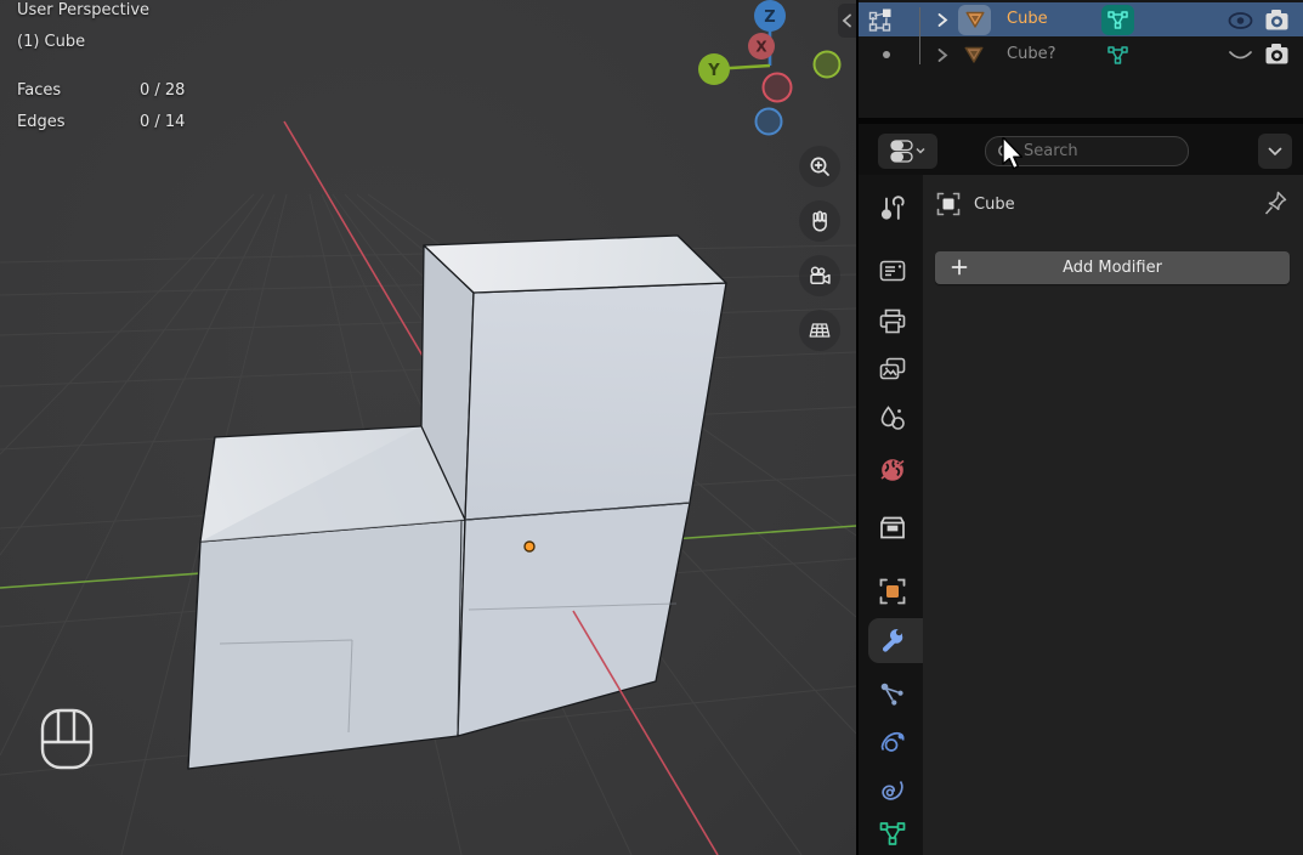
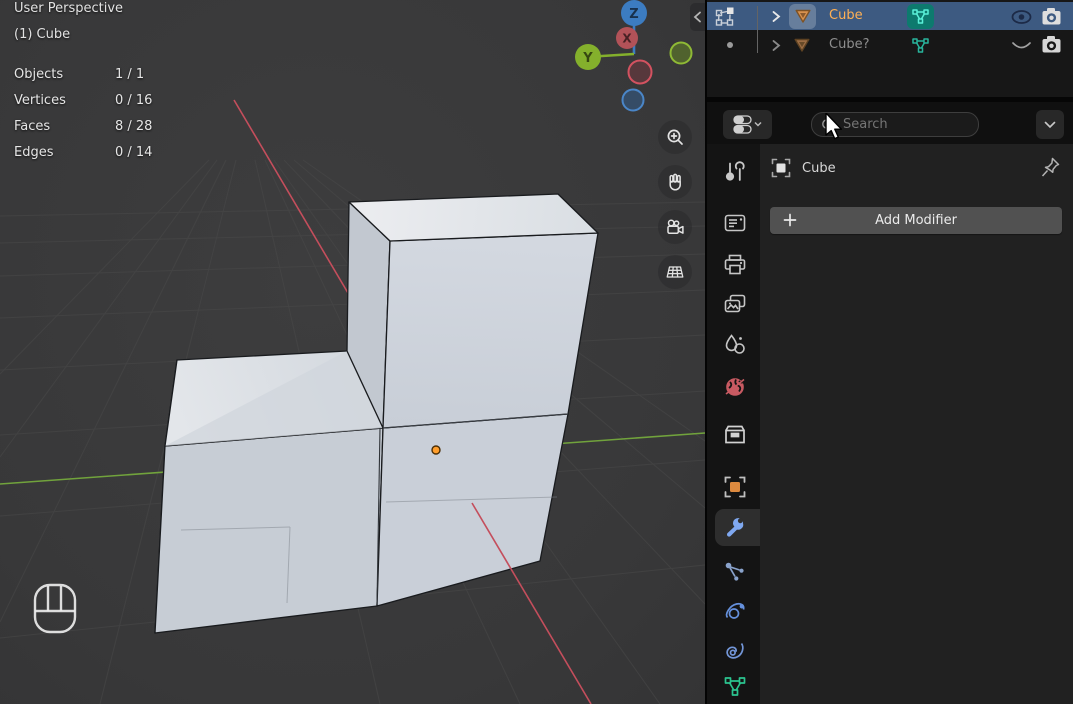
  User Perspective
  (1) Cube
+ Objects
+ 1 / 1
+ Vertices
+ 0 / 16
  Faces
- 0 / 28
+ 8 / 28
  Edges
  0 / 14
  X
  Z
  Y
  Cube
  Cube?
  Search
  Cube
  Add Modifier
